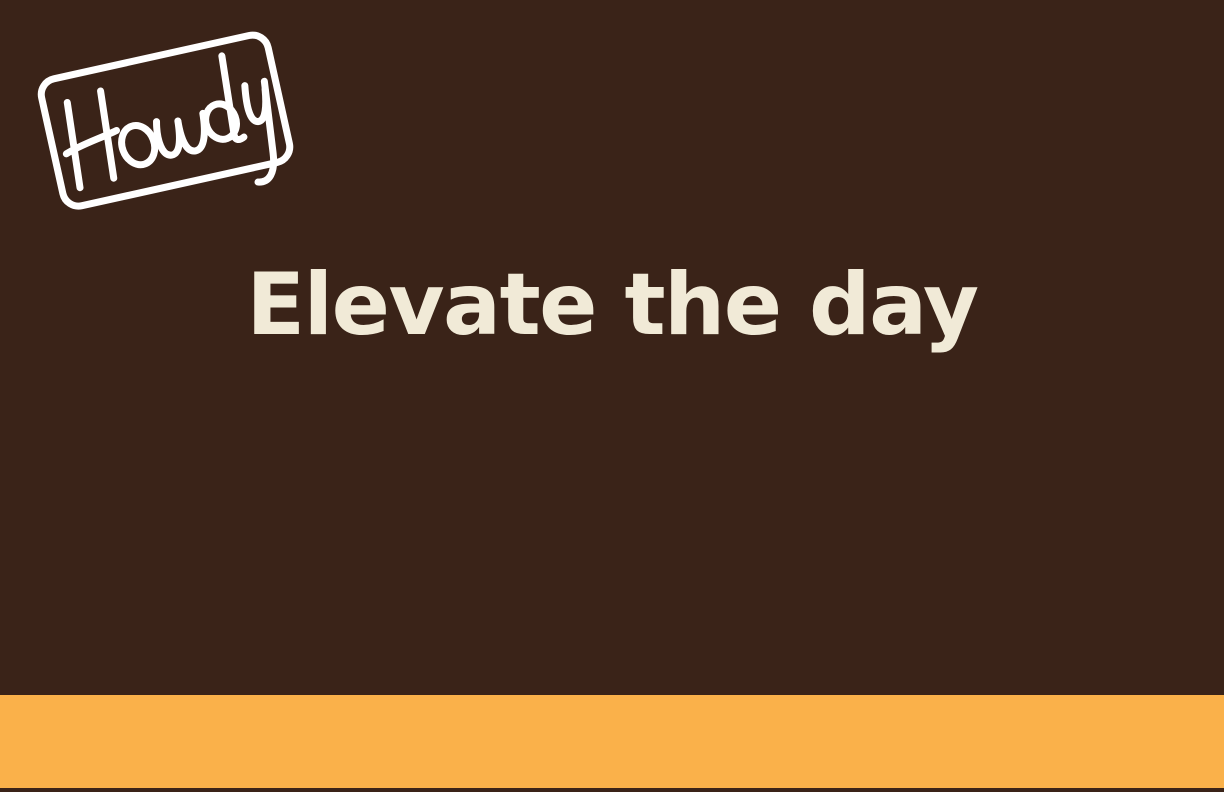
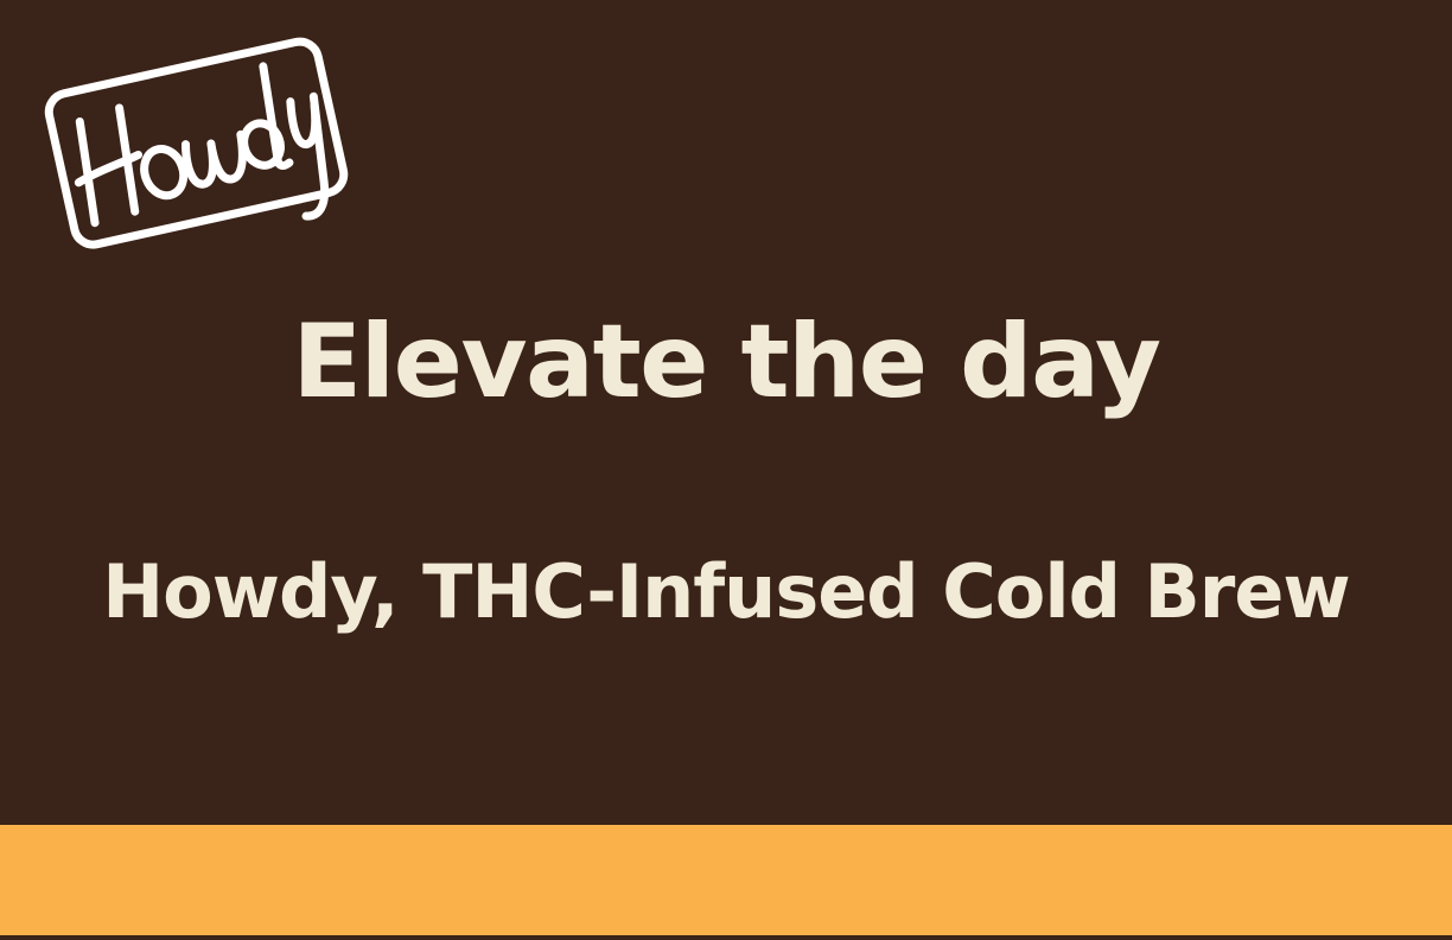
  Elevate the day
+ Howdy, THC-Infused Cold Brew
